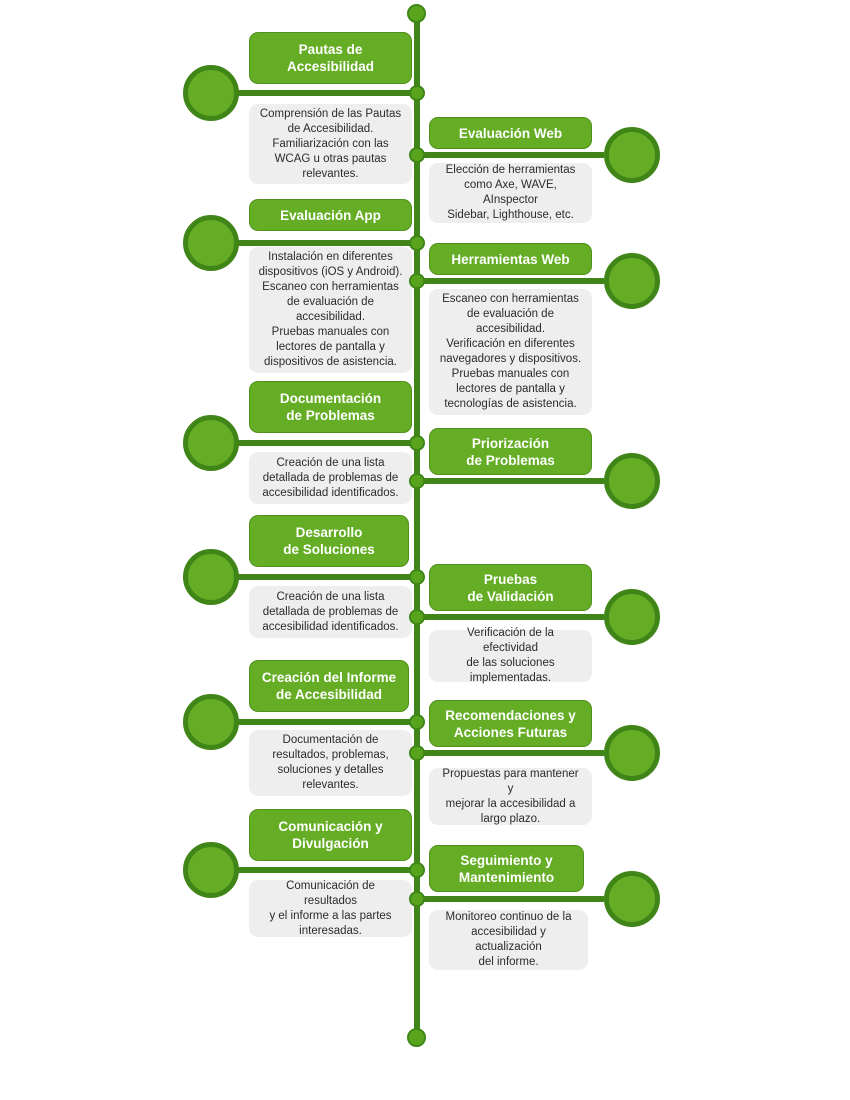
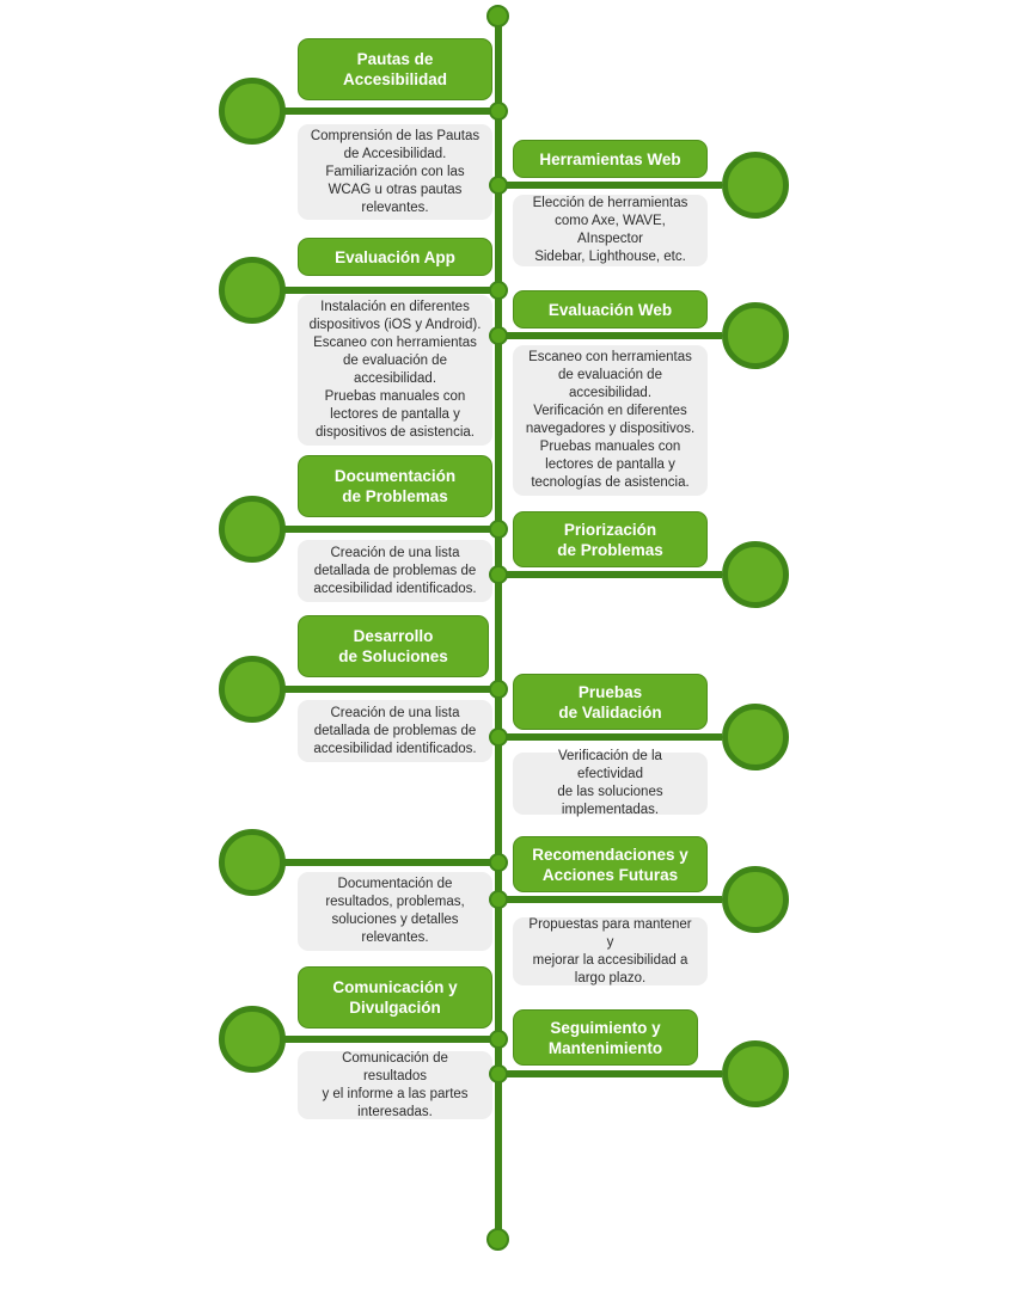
  Pautas de
  Accesibilidad
  Comprensión de las Pautas
  de Accesibilidad.
  Familiarización con las
  WCAG u otras pautas
  relevantes.
- Evaluación Web
+ Herramientas Web
  Elección de herramientas
  como Axe, WAVE, AInspector
  Sidebar, Lighthouse, etc.
  Evaluación App
  Instalación en diferentes
  dispositivos (iOS y Android).
  Escaneo con herramientas
  de evaluación de
  accesibilidad.
  Pruebas manuales con
  lectores de pantalla y
  dispositivos de asistencia.
- Herramientas Web
+ Evaluación Web
  Escaneo con herramientas
  de evaluación de
  accesibilidad.
  Verificación en diferentes
  navegadores y dispositivos.
  Pruebas manuales con
  lectores de pantalla y
  tecnologías de asistencia.
  Documentación
  de Problemas
  Creación de una lista
  detallada de problemas de
  accesibilidad identificados.
  Priorización
  de Problemas
  Desarrollo
  de Soluciones
  Creación de una lista
  detallada de problemas de
  accesibilidad identificados.
  Pruebas
  de Validación
  Verificación de la efectividad
  de las soluciones
  implementadas.
- Creación del Informe
- de Accesibilidad
  Documentación de
  resultados, problemas,
  soluciones y detalles
  relevantes.
  Recomendaciones y
  Acciones Futuras
  Propuestas para mantener y
  mejorar la accesibilidad a
  largo plazo.
  Comunicación y
  Divulgación
  Comunicación de resultados
  y el informe a las partes
  interesadas.
  Seguimiento y
  Mantenimiento
- Monitoreo continuo de la
- accesibilidad y actualización
- del informe.
